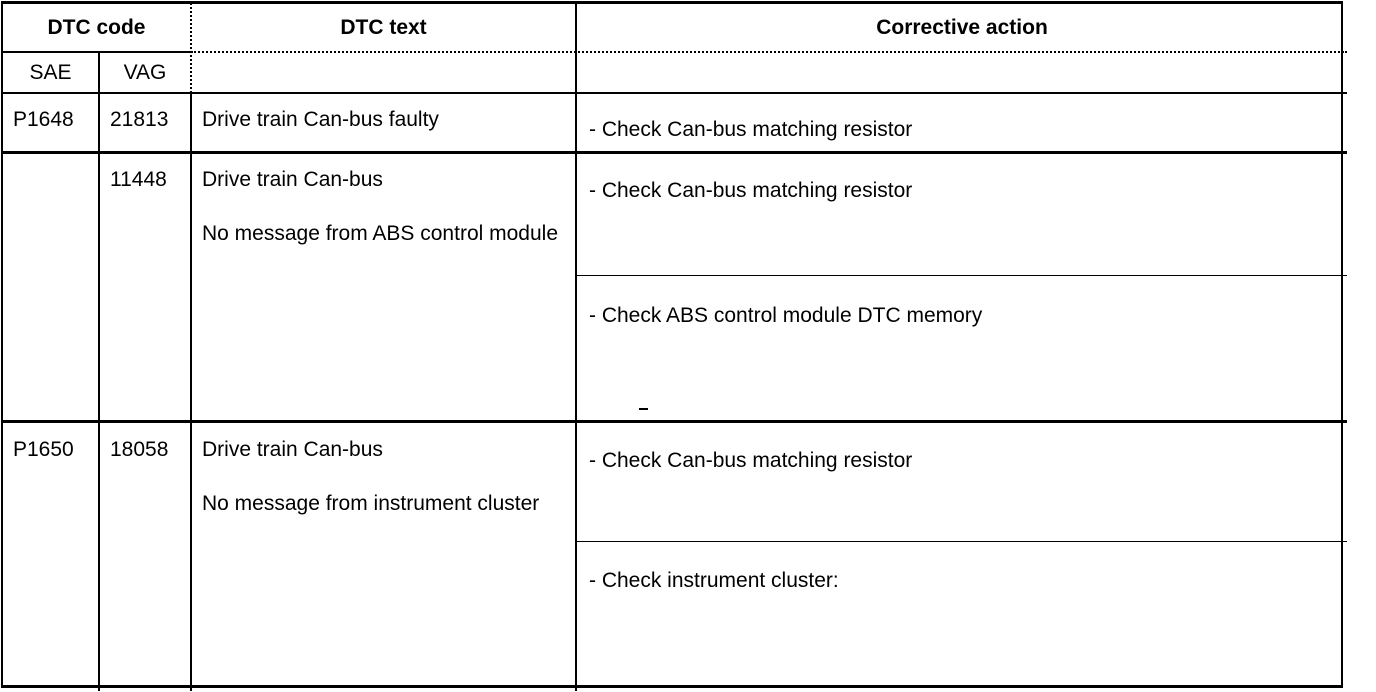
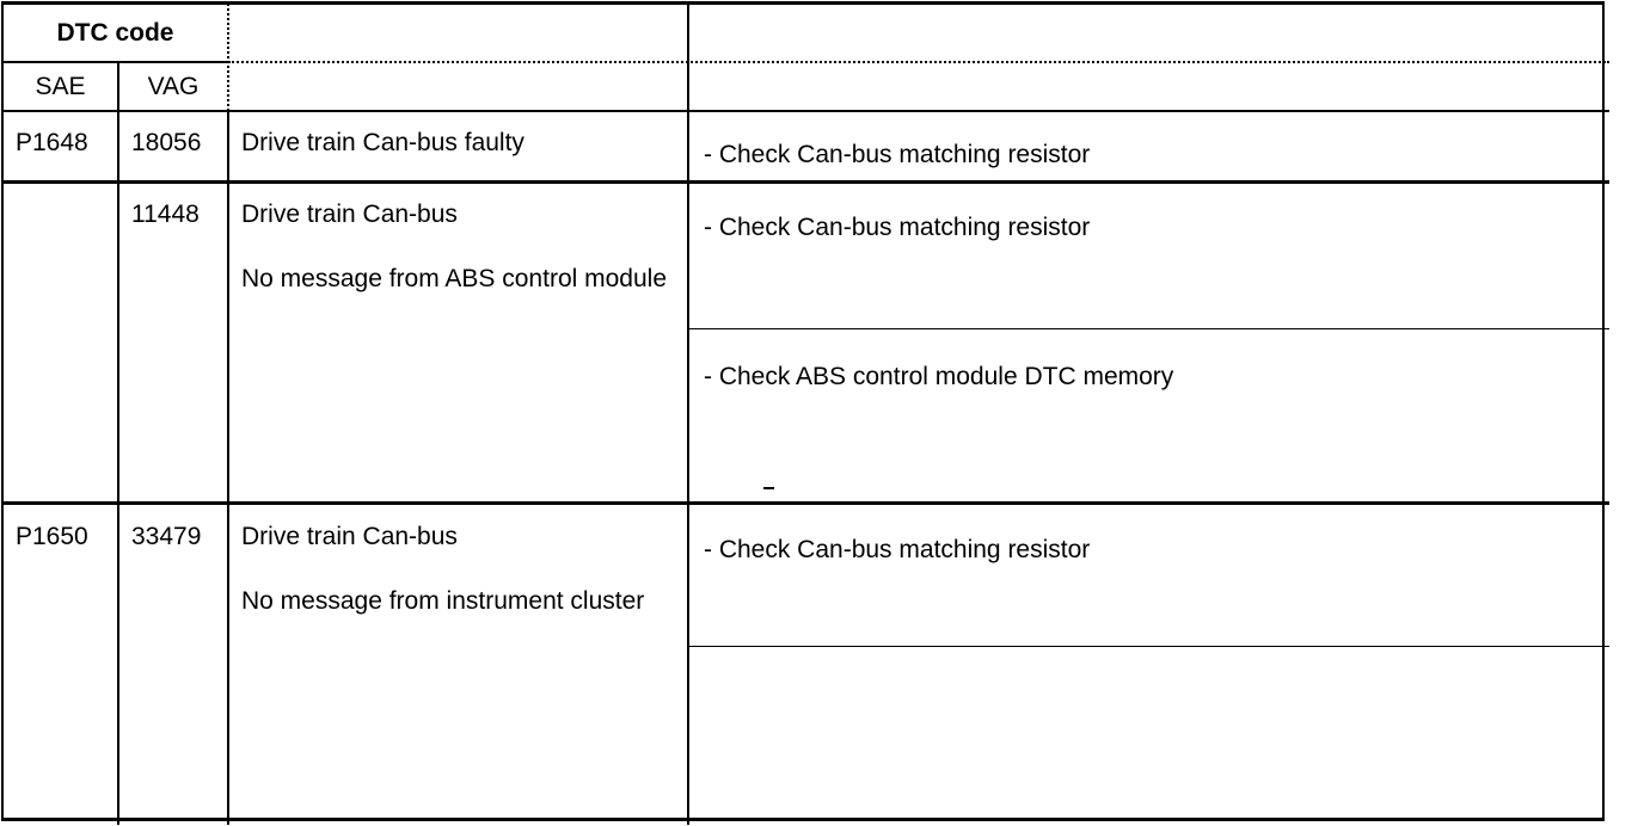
  DTC code
- DTC text
- Corrective action
  SAE
  VAG
  P1648
- 21813
+ 18056
  Drive train Can-bus faulty
  - Check Can-bus matching resistor
  11448
  Drive train Can-bus
  No message from ABS control module
  - Check Can-bus matching resistor
  - Check ABS control module DTC memory
  P1650
- 18058
+ 33479
  Drive train Can-bus
  No message from instrument cluster
  - Check Can-bus matching resistor
- - Check instrument cluster:
